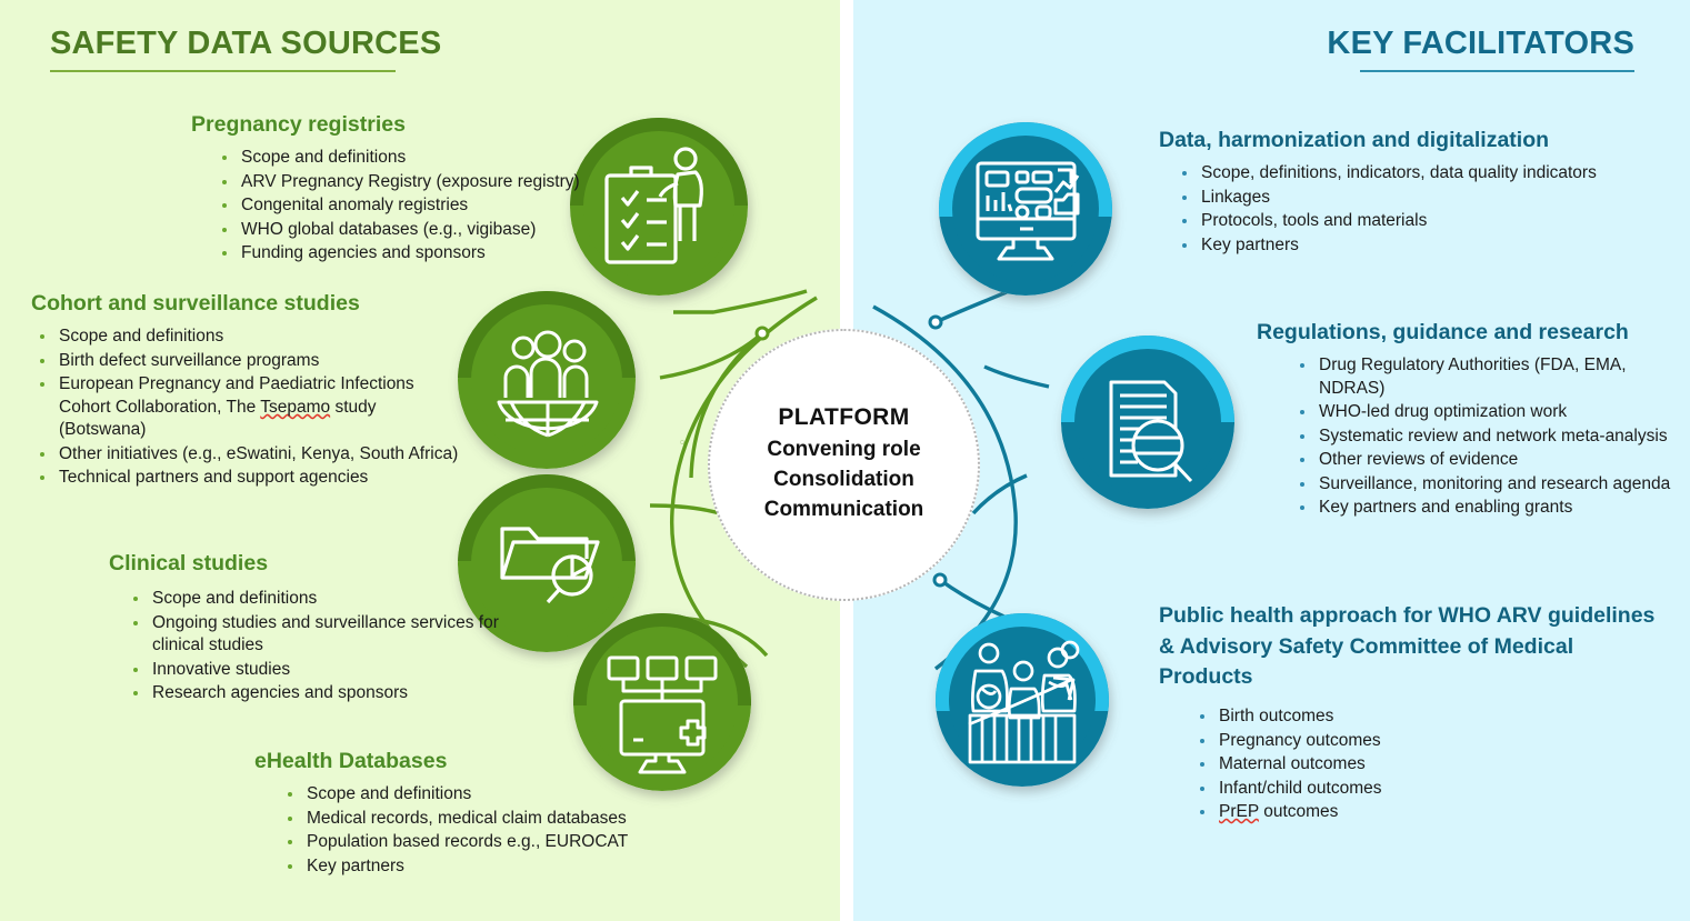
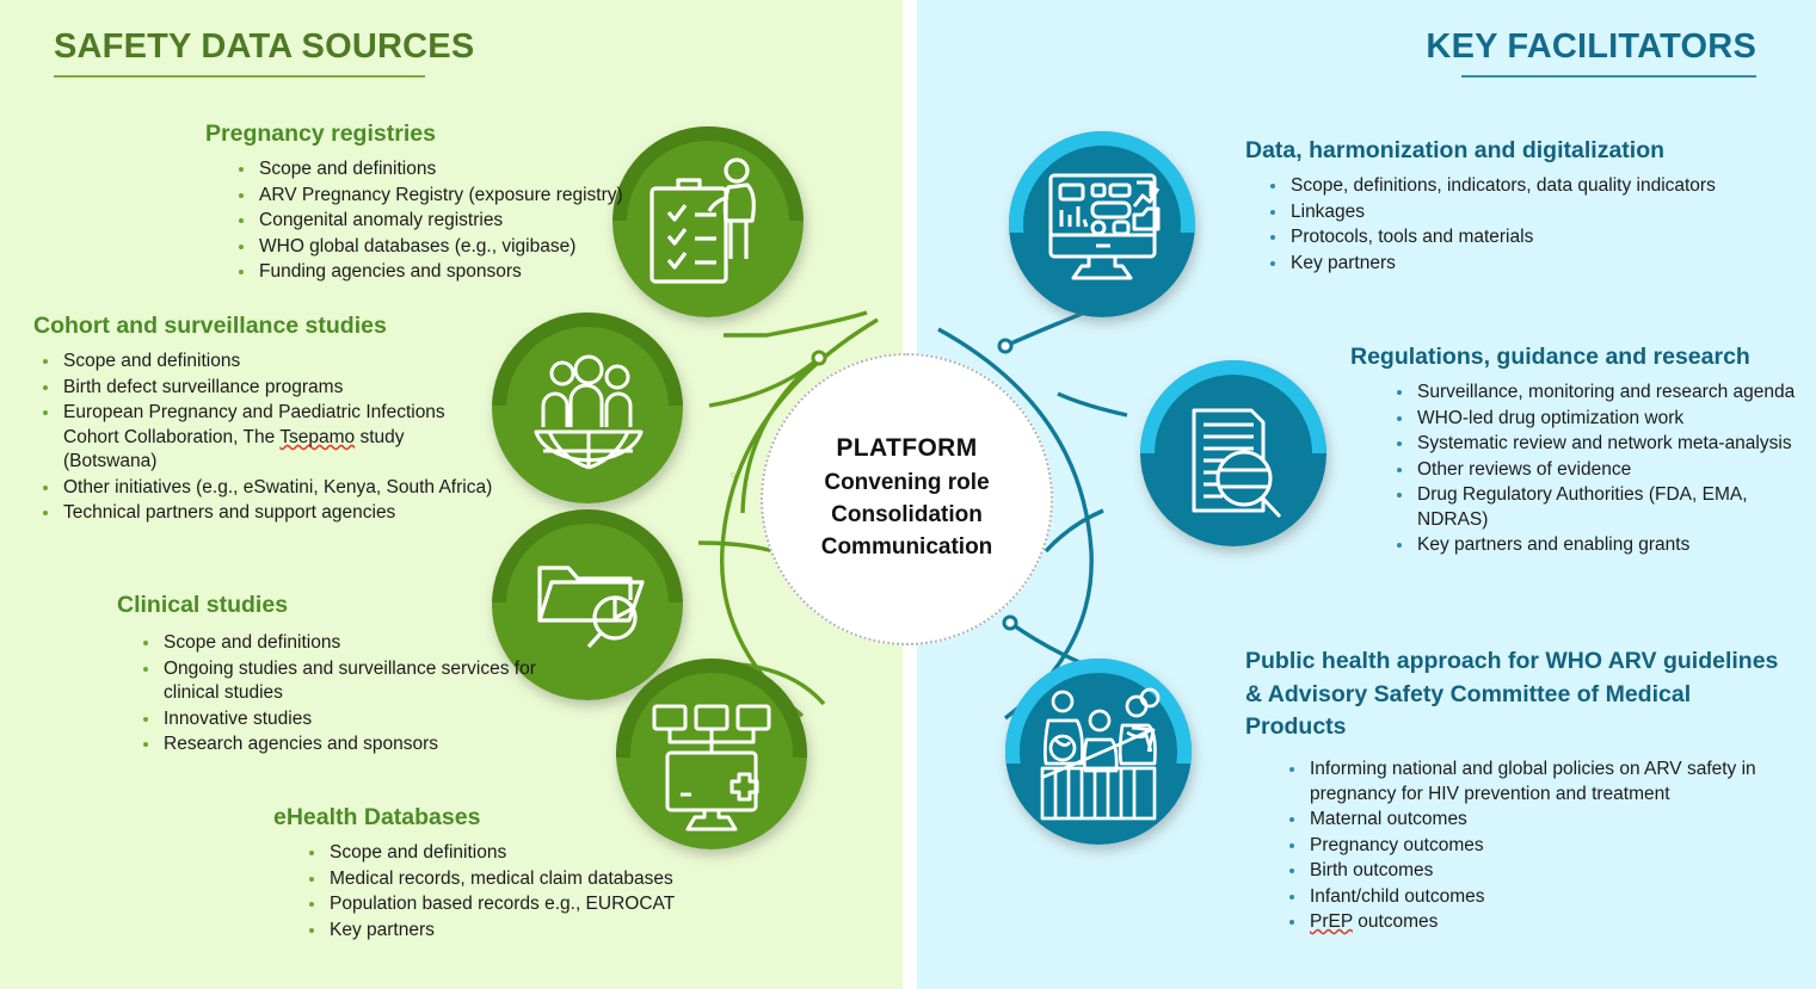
  SAFETY DATA SOURCES
  KEY FACILITATORS
  Pregnancy registries
  Scope and definitions
  ARV Pregnancy Registry (exposure registry)
  Congenital anomaly registries
  WHO global databases (e.g., vigibase)
  Funding agencies and sponsors
  Cohort and surveillance studies
  Scope and definitions
  Birth defect surveillance programs
  European Pregnancy and Paediatric Infections Cohort Collaboration, The Tsepamo study (Botswana)
  Other initiatives (e.g., eSwatini, Kenya, South Africa)
  Technical partners and support agencies
  Clinical studies
  Scope and definitions
  Ongoing studies and surveillance services for clinical studies
  Innovative studies
  Research agencies and sponsors
  eHealth Databases
  Scope and definitions
  Medical records, medical claim databases
  Population based records e.g., EUROCAT
  Key partners
  Data, harmonization and digitalization
  Scope, definitions, indicators, data quality indicators
  Linkages
  Protocols, tools and materials
  Key partners
  Regulations, guidance and research
- Drug Regulatory Authorities (FDA, EMA, NDRAS)
+ Surveillance, monitoring and research agenda
  WHO-led drug optimization work
  Systematic review and network meta-analysis
  Other reviews of evidence
- Surveillance, monitoring and research agenda
+ Drug Regulatory Authorities (FDA, EMA, NDRAS)
  Key partners and enabling grants
  Public health approach for WHO ARV guidelines & Advisory Safety Committee of Medical Products
+ Informing national and global policies on ARV safety in pregnancy for HIV prevention and treatment
- Birth outcomes
+ Maternal outcomes
  Pregnancy outcomes
- Maternal outcomes
+ Birth outcomes
  Infant/child outcomes
  PrEP outcomes
  PLATFORM
  Convening role
  Consolidation
  Communication
